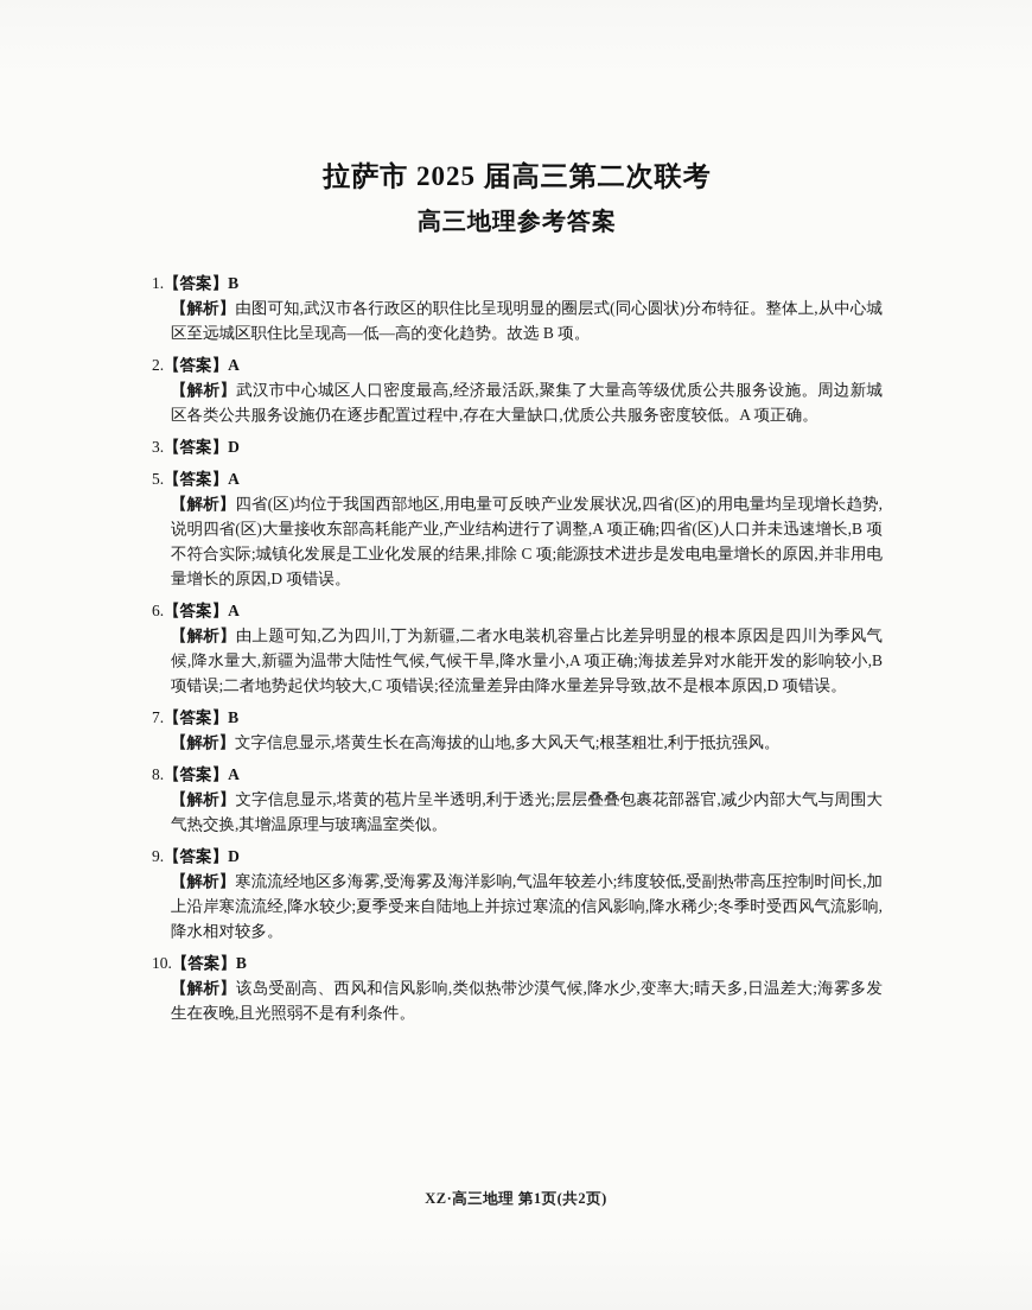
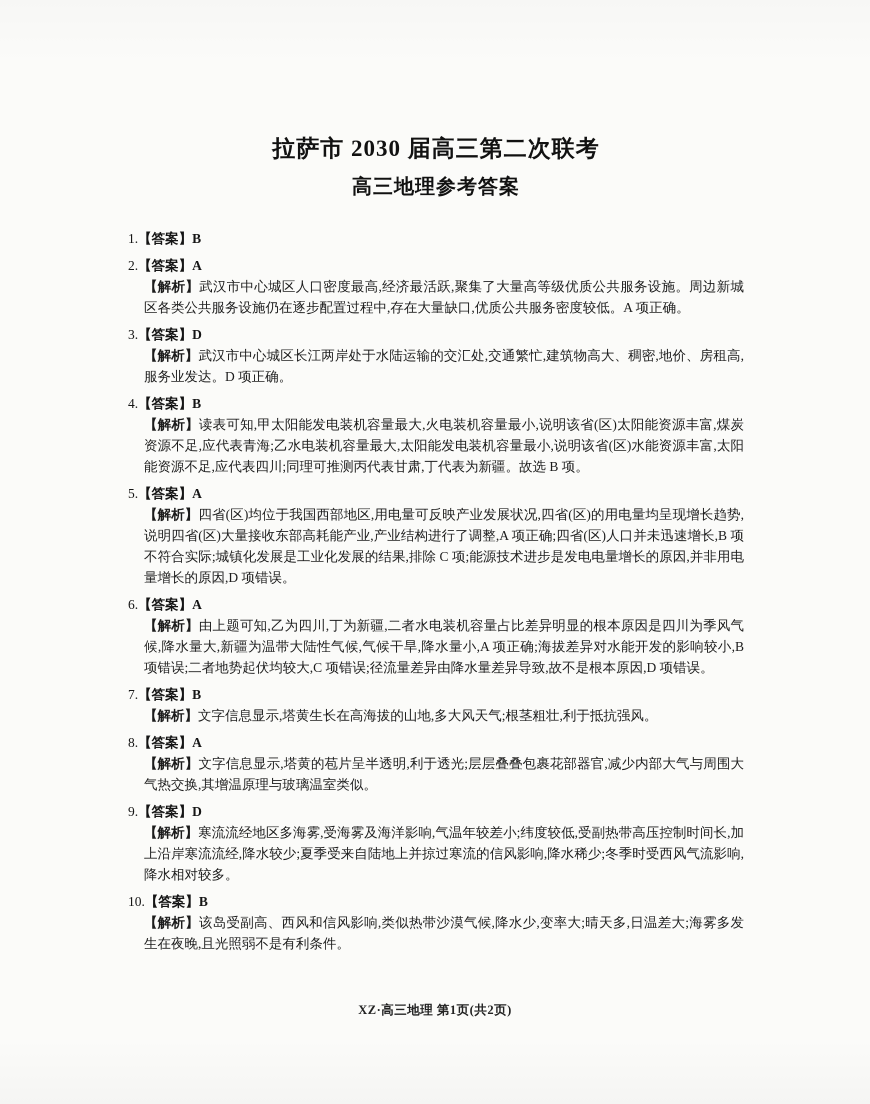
- 拉萨市 2025 届高三第二次联考
+ 拉萨市 2030 届高三第二次联考
  高三地理参考答案
  1.【答案】B
- 【解析】由图可知,武汉市各行政区的职住比呈现明显的圈层式(同心圆状)分布特征。整体上,从中心城区至远城区职住比呈现高—低—高的变化趋势。故选 B 项。
  2.【答案】A
  【解析】武汉市中心城区人口密度最高,经济最活跃,聚集了大量高等级优质公共服务设施。周边新城区各类公共服务设施仍在逐步配置过程中,存在大量缺口,优质公共服务密度较低。A 项正确。
  3.【答案】D
+ 【解析】武汉市中心城区长江两岸处于水陆运输的交汇处,交通繁忙,建筑物高大、稠密,地价、房租高,服务业发达。D 项正确。
+ 4.【答案】B
+ 【解析】读表可知,甲太阳能发电装机容量最大,火电装机容量最小,说明该省(区)太阳能资源丰富,煤炭资源不足,应代表青海;乙水电装机容量最大,太阳能发电装机容量最小,说明该省(区)水能资源丰富,太阳能资源不足,应代表四川;同理可推测丙代表甘肃,丁代表为新疆。故选 B 项。
  5.【答案】A
  【解析】四省(区)均位于我国西部地区,用电量可反映产业发展状况,四省(区)的用电量均呈现增长趋势,说明四省(区)大量接收东部高耗能产业,产业结构进行了调整,A 项正确;四省(区)人口并未迅速增长,B 项不符合实际;城镇化发展是工业化发展的结果,排除 C 项;能源技术进步是发电电量增长的原因,并非用电量增长的原因,D 项错误。
  6.【答案】A
  【解析】由上题可知,乙为四川,丁为新疆,二者水电装机容量占比差异明显的根本原因是四川为季风气候,降水量大,新疆为温带大陆性气候,气候干旱,降水量小,A 项正确;海拔差异对水能开发的影响较小,B 项错误;二者地势起伏均较大,C 项错误;径流量差异由降水量差异导致,故不是根本原因,D 项错误。
  7.【答案】B
  【解析】文字信息显示,塔黄生长在高海拔的山地,多大风天气;根茎粗壮,利于抵抗强风。
  8.【答案】A
  【解析】文字信息显示,塔黄的苞片呈半透明,利于透光;层层叠叠包裹花部器官,减少内部大气与周围大气热交换,其增温原理与玻璃温室类似。
  9.【答案】D
  【解析】寒流流经地区多海雾,受海雾及海洋影响,气温年较差小;纬度较低,受副热带高压控制时间长,加上沿岸寒流流经,降水较少;夏季受来自陆地上并掠过寒流的信风影响,降水稀少;冬季时受西风气流影响,降水相对较多。
  10.【答案】B
  【解析】该岛受副高、西风和信风影响,类似热带沙漠气候,降水少,变率大;晴天多,日温差大;海雾多发生在夜晚,且光照弱不是有利条件。
  XZ·高三地理 第1页(共2页)
